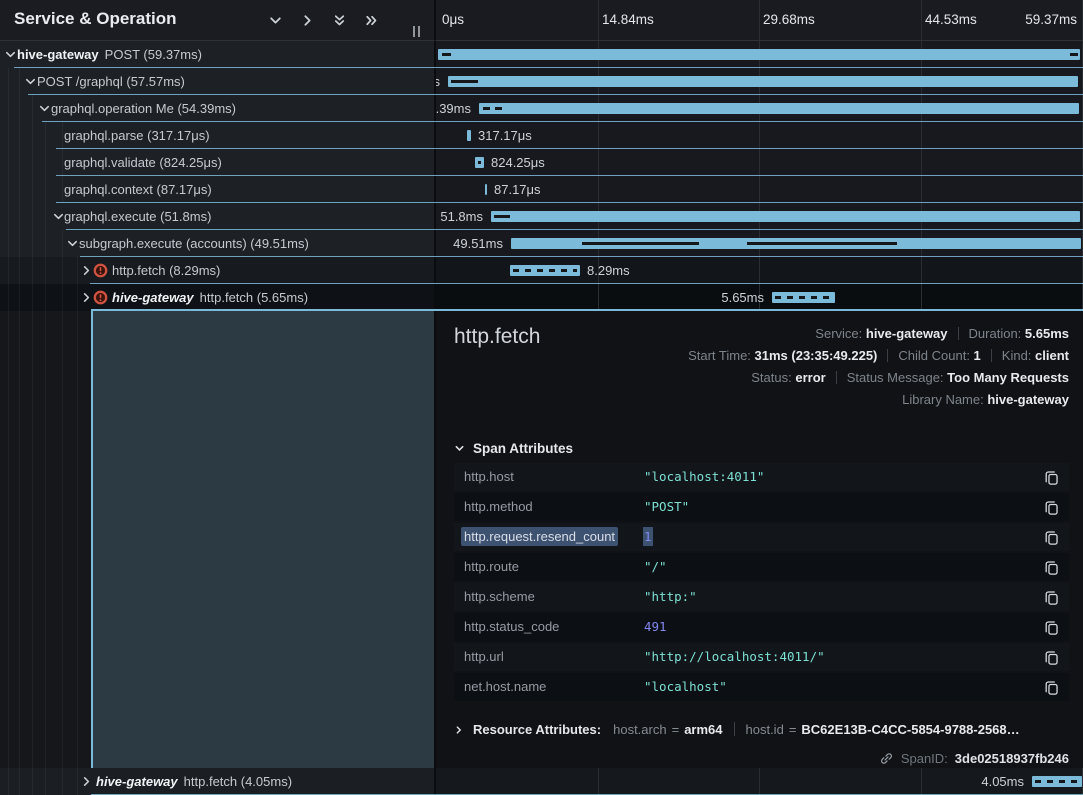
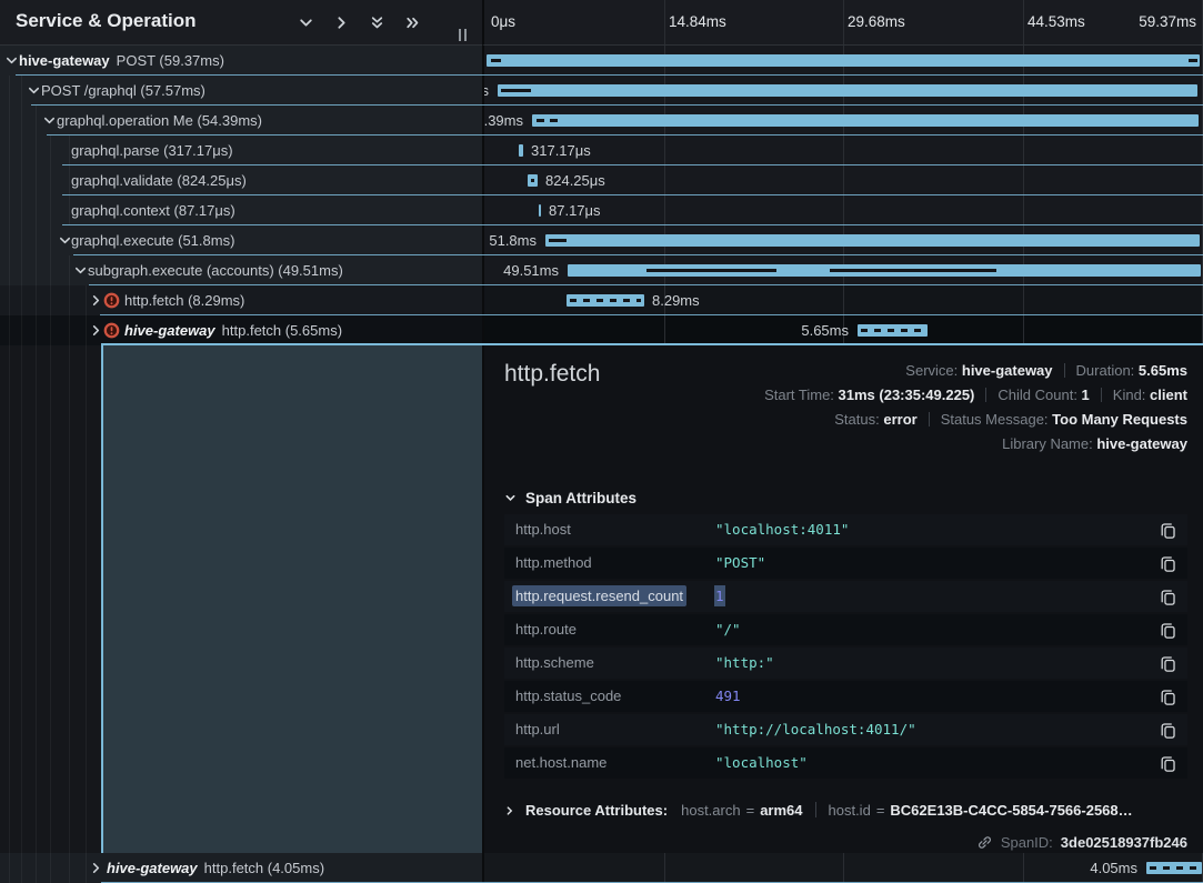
  Service & Operation
  0μs
  14.84ms
  29.68ms
  44.53ms
  59.37ms
  hive-gateway POST (59.37ms)
  POST /graphql (57.57ms)
  graphql.operation Me (54.39ms)
  .39ms
  graphql.parse (317.17μs)
  317.17μs
  graphql.validate (824.25μs)
  824.25μs
  graphql.context (87.17μs)
  87.17μs
  graphql.execute (51.8ms)
  51.8ms
  subgraph.execute (accounts) (49.51ms)
  49.51ms
  http.fetch (8.29ms)
  8.29ms
  hive-gateway http.fetch (5.65ms)
  5.65ms
  hive-gateway http.fetch (4.05ms)
  4.05ms
  http.fetch
  Service: hive-gateway Duration: 5.65ms
  Start Time: 31ms (23:35:49.225) Child Count: 1 Kind: client
  Status: error Status Message: Too Many Requests
  Library Name: hive-gateway
  Span Attributes
  http.host
  "localhost:4011"
  http.method
  "POST"
  http.request.resend_count
  1
  http.route
  "/"
  http.scheme
  "http:"
  http.status_code
  491
  http.url
  "http://localhost:4011/"
  net.host.name
  "localhost"
  Resource Attributes:
- host.arch = arm64 host.id = BC62E13B-C4CC-5854-9788-2568…
+ host.arch = arm64 host.id = BC62E13B-C4CC-5854-7566-2568…
  SpanID:
  3de02518937fb246
